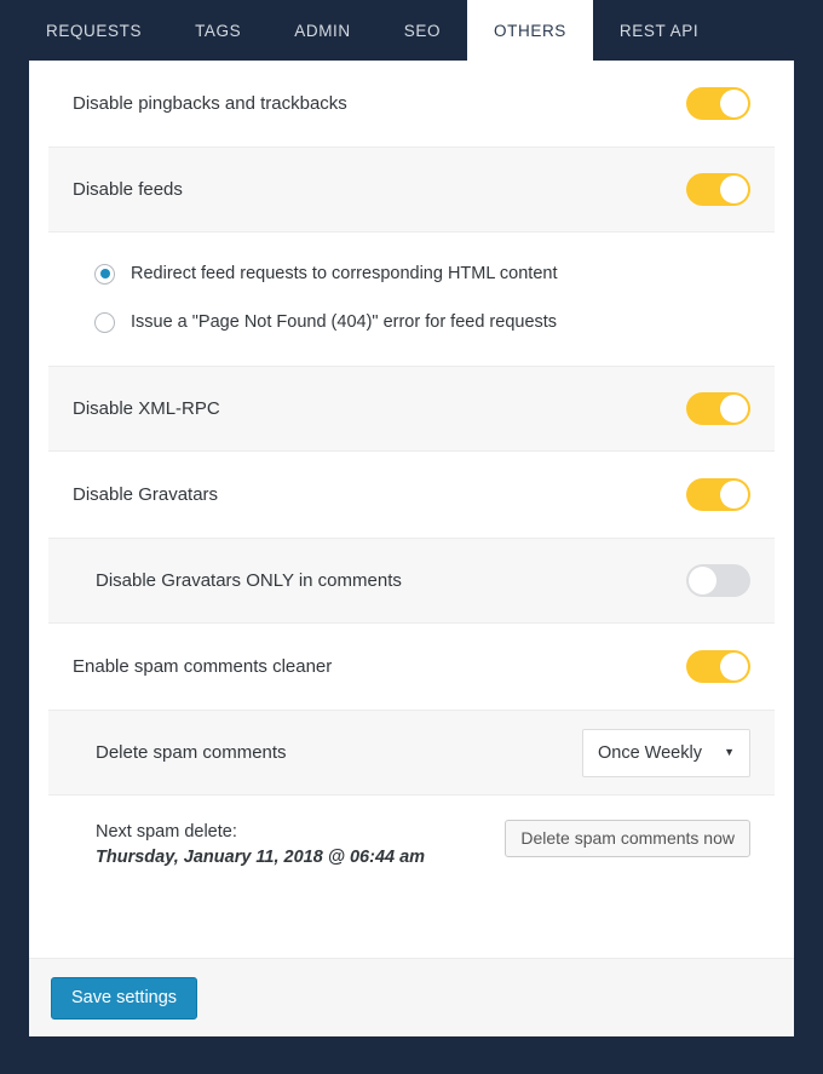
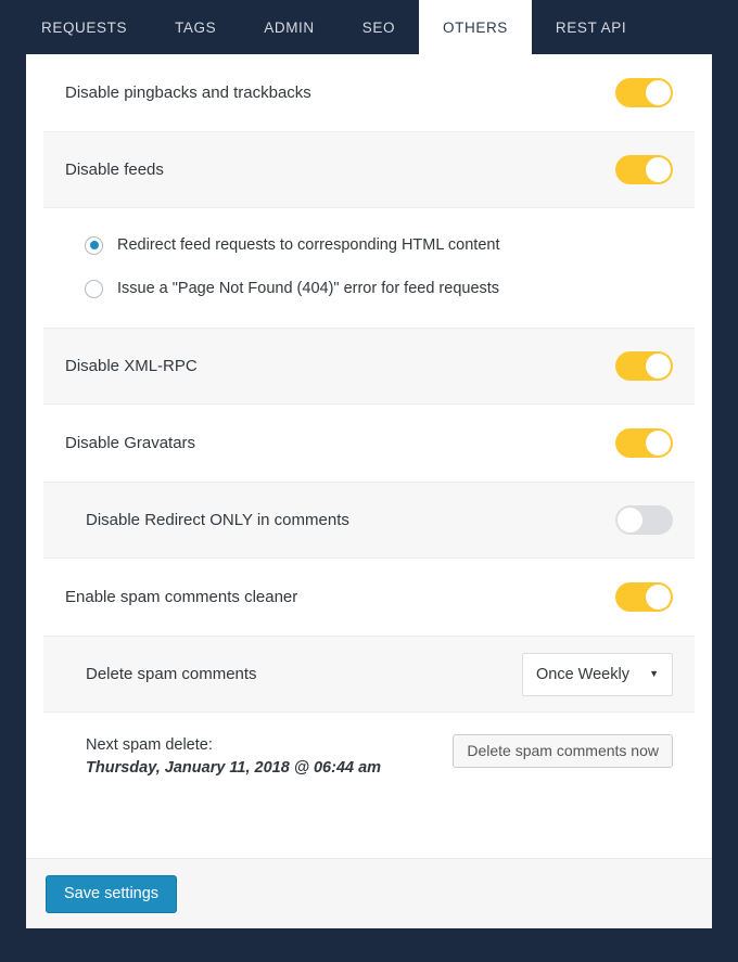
  REQUESTS
  TAGS
  ADMIN
  SEO
  OTHERS
  REST API
  Disable pingbacks and trackbacks
  Disable feeds
  Redirect feed requests to corresponding HTML content
  Issue a "Page Not Found (404)" error for feed requests
  Disable XML-RPC
  Disable Gravatars
- Disable Gravatars ONLY in comments
+ Disable Redirect ONLY in comments
  Enable spam comments cleaner
  Delete spam comments
  Once Weekly
  ▼
  Next spam delete:
  Thursday, January 11, 2018 @ 06:44 am
  Delete spam comments now
  Save settings
